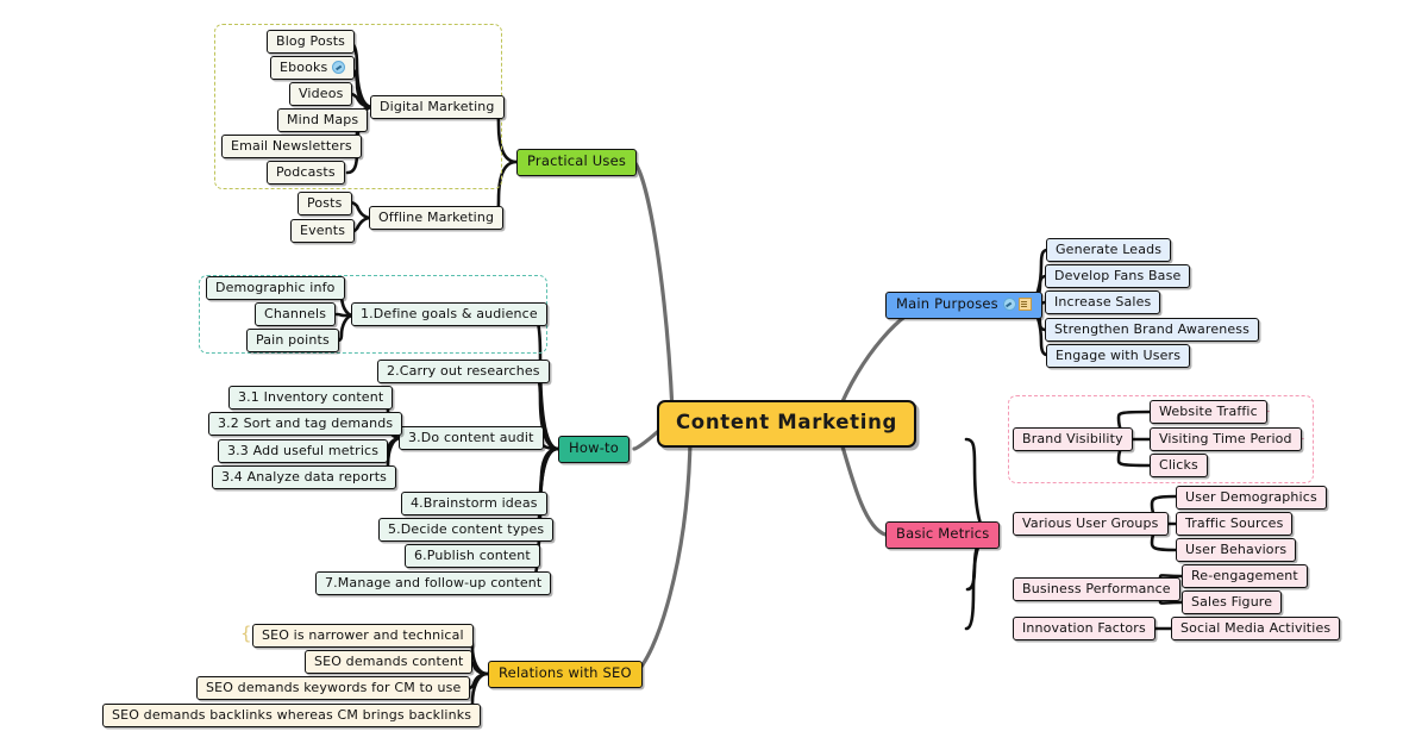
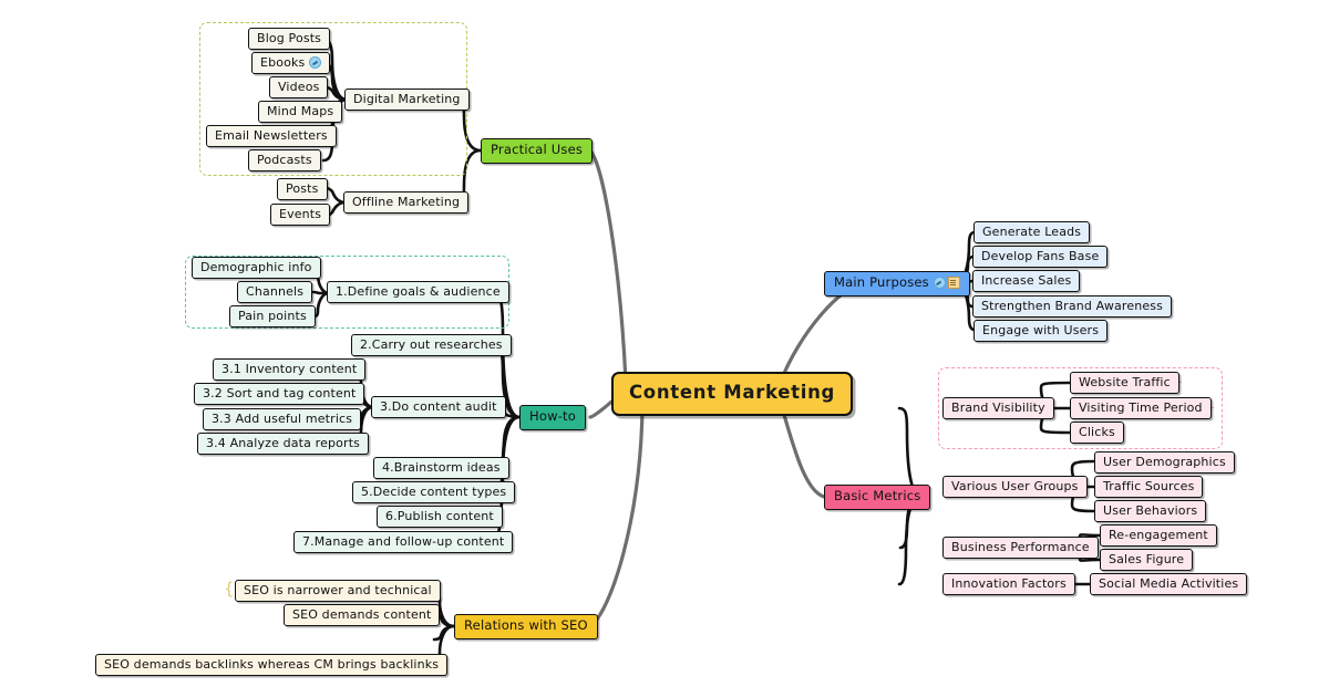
  Content Marketing
  Practical Uses
  Digital Marketing
  Offline Marketing
  Blog Posts
  Ebooks
  Videos
  Mind Maps
  Email Newsletters
  Podcasts
  Posts
  Events
  How-to
  1.Define goals & audience
  2.Carry out researches
  3.Do content audit
  4.Brainstorm ideas
  5.Decide content types
  6.Publish content
  7.Manage and follow-up content
  Demographic info
  Channels
  Pain points
  3.1 Inventory content
- 3.2 Sort and tag demands
+ 3.2 Sort and tag content
  3.3 Add useful metrics
  3.4 Analyze data reports
  Relations with SEO
  {
  SEO is narrower and technical
  SEO demands content
- SEO demands keywords for CM to use
  SEO demands backlinks whereas CM brings backlinks
  Main Purposes
  Generate Leads
  Develop Fans Base
  Increase Sales
  Strengthen Brand Awareness
  Engage with Users
  Basic Metrics
  Brand Visibility
  Various User Groups
  Business Performance
  Innovation Factors
  Website Traffic
  Visiting Time Period
  Clicks
  User Demographics
  Traffic Sources
  User Behaviors
  Re-engagement
  Sales Figure
  Social Media Activities
